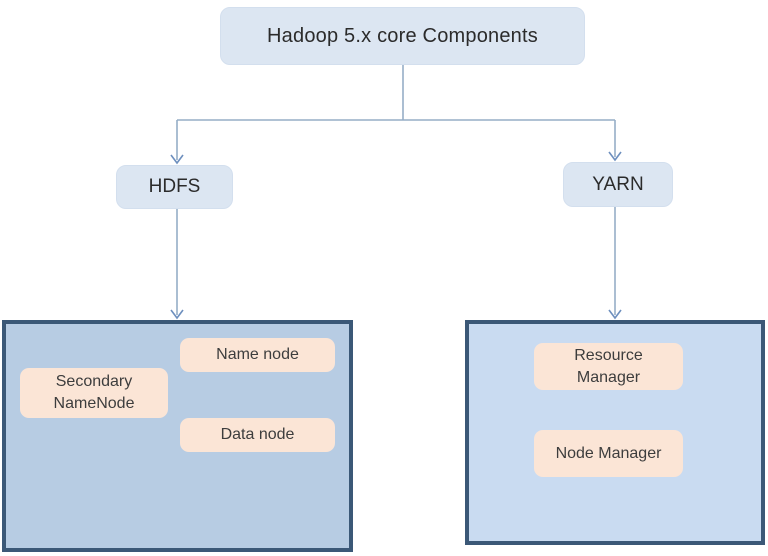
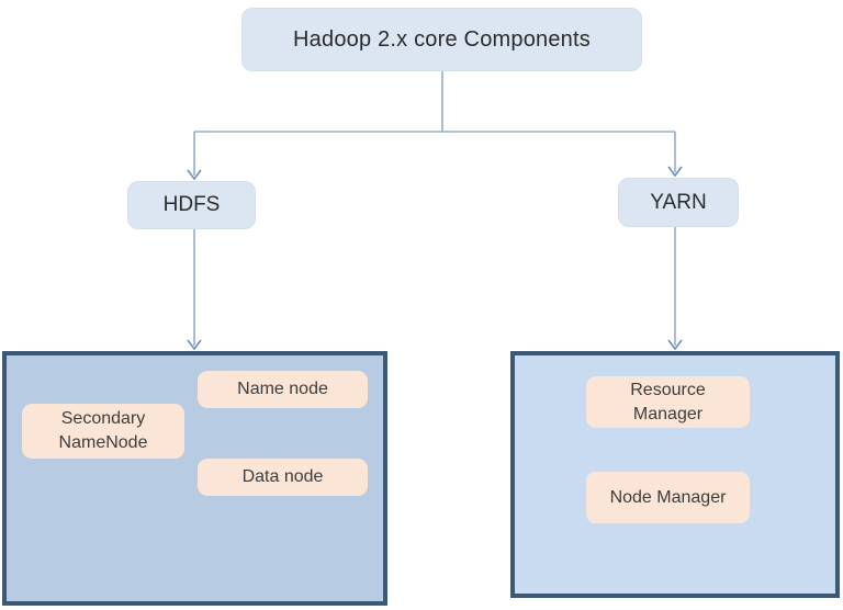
- Hadoop 5.x core Components
+ Hadoop 2.x core Components
  HDFS
  YARN
  Name node
  Secondary NameNode
  Data node
  Resource Manager
  Node Manager
